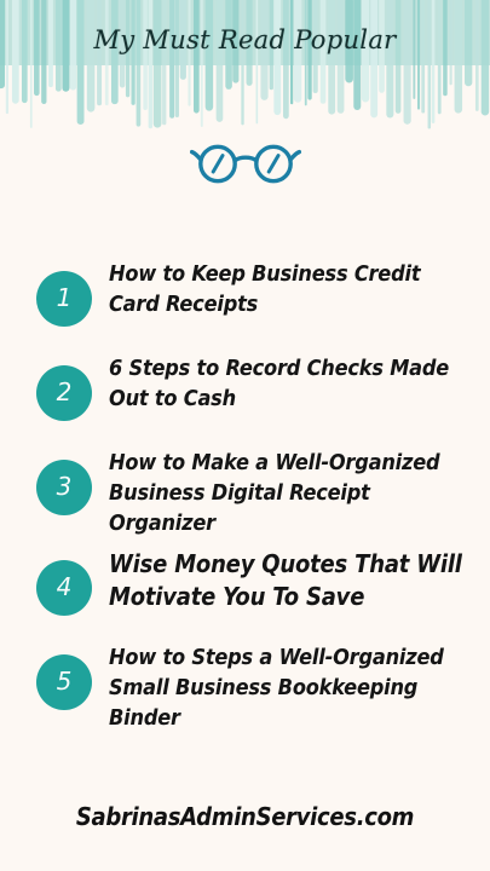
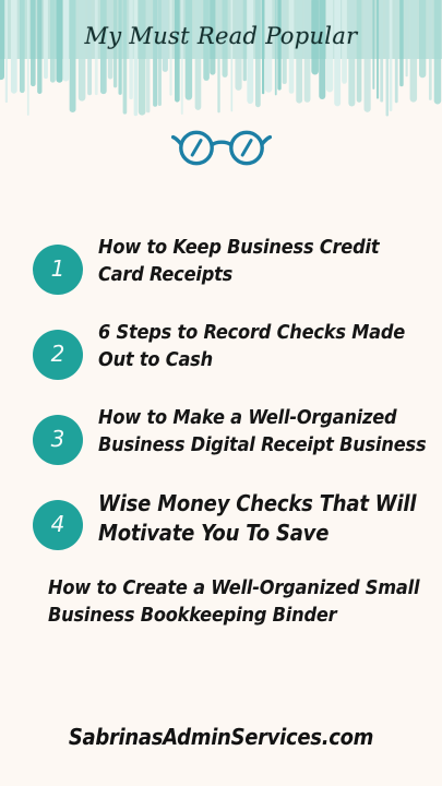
  My Must Read Popular
  1
  How to Keep Business Credit Card Receipts
  2
  6 Steps to Record Checks Made Out to Cash
  3
- How to Make a Well-Organized Business Digital Receipt Organizer
+ How to Make a Well-Organized Business Digital Receipt Business
  4
- Wise Money Quotes That Will Motivate You To Save
+ Wise Money Checks That Will Motivate You To Save
- 5
- How to Steps a Well-Organized Small Business Bookkeeping Binder
+ How to Create a Well-Organized Small Business Bookkeeping Binder
  SabrinasAdminServices.com
